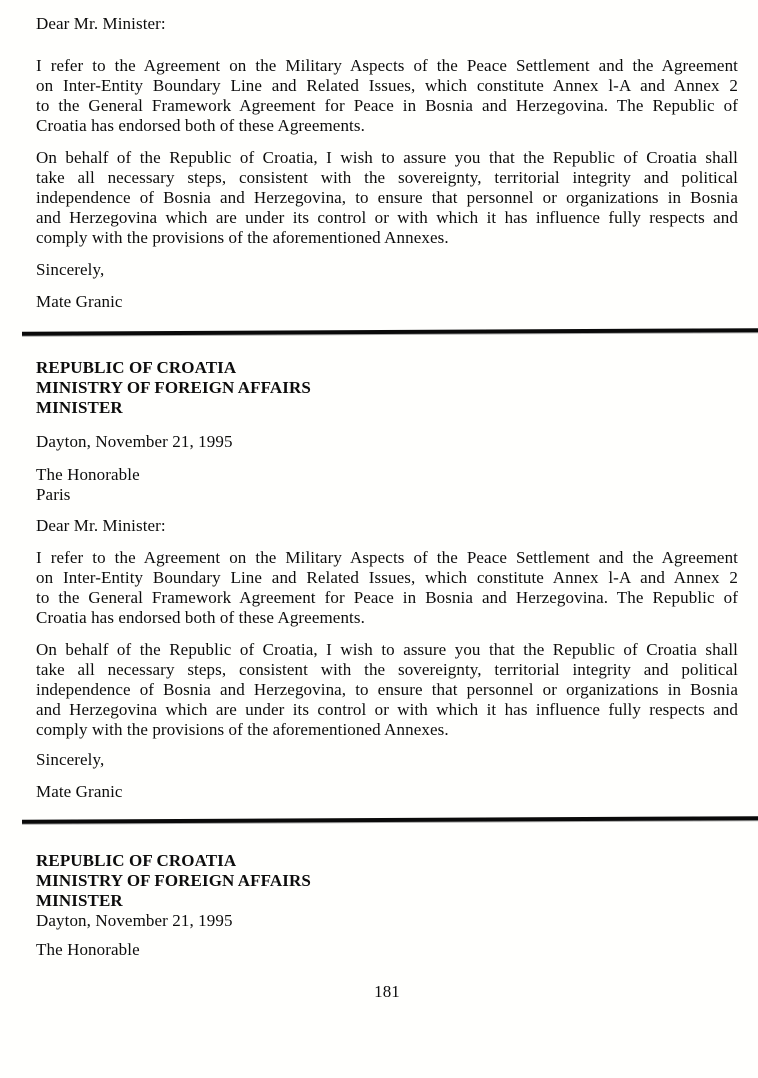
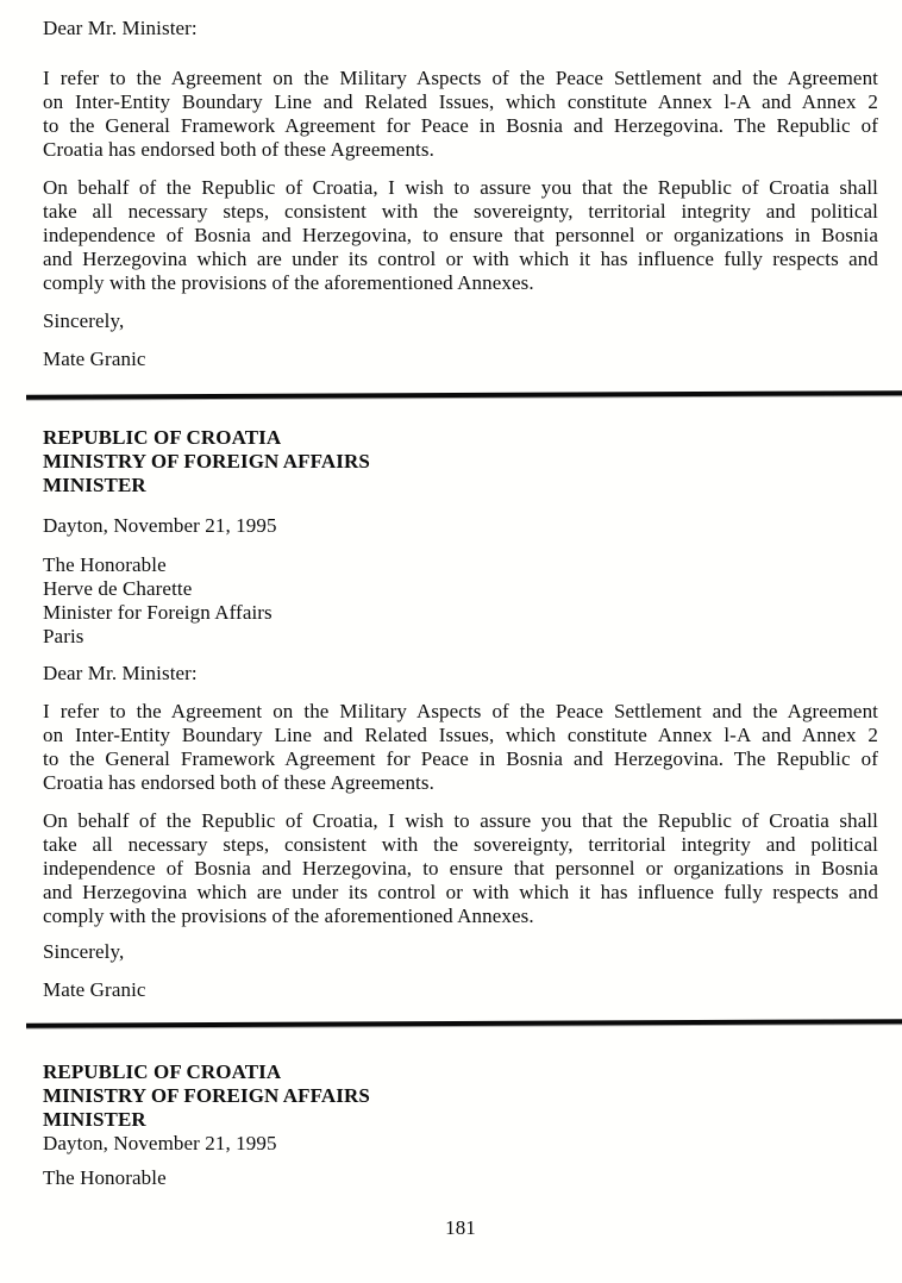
  Dear Mr. Minister:
  I refer to the Agreement on the Military Aspects of the Peace Settlement and the Agreement
  on Inter-Entity Boundary Line and Related Issues, which constitute Annex l-A and Annex 2
  to the General Framework Agreement for Peace in Bosnia and Herzegovina. The Republic of
  Croatia has endorsed both of these Agreements.
  On behalf of the Republic of Croatia, I wish to assure you that the Republic of Croatia shall
  take all necessary steps, consistent with the sovereignty, territorial integrity and political
  independence of Bosnia and Herzegovina, to ensure that personnel or organizations in Bosnia
  and Herzegovina which are under its control or with which it has influence fully respects and
  comply with the provisions of the aforementioned Annexes.
  Sincerely,
  Mate Granic
  REPUBLIC OF CROATIA
  MINISTRY OF FOREIGN AFFAIRS
  MINISTER
  Dayton, November 21, 1995
  The Honorable
+ Herve de Charette
+ Minister for Foreign Affairs
  Paris
  Dear Mr. Minister:
  I refer to the Agreement on the Military Aspects of the Peace Settlement and the Agreement
  on Inter-Entity Boundary Line and Related Issues, which constitute Annex l-A and Annex 2
  to the General Framework Agreement for Peace in Bosnia and Herzegovina. The Republic of
  Croatia has endorsed both of these Agreements.
  On behalf of the Republic of Croatia, I wish to assure you that the Republic of Croatia shall
  take all necessary steps, consistent with the sovereignty, territorial integrity and political
  independence of Bosnia and Herzegovina, to ensure that personnel or organizations in Bosnia
  and Herzegovina which are under its control or with which it has influence fully respects and
  comply with the provisions of the aforementioned Annexes.
  Sincerely,
  Mate Granic
  REPUBLIC OF CROATIA
  MINISTRY OF FOREIGN AFFAIRS
  MINISTER
  Dayton, November 21, 1995
  The Honorable
  181
